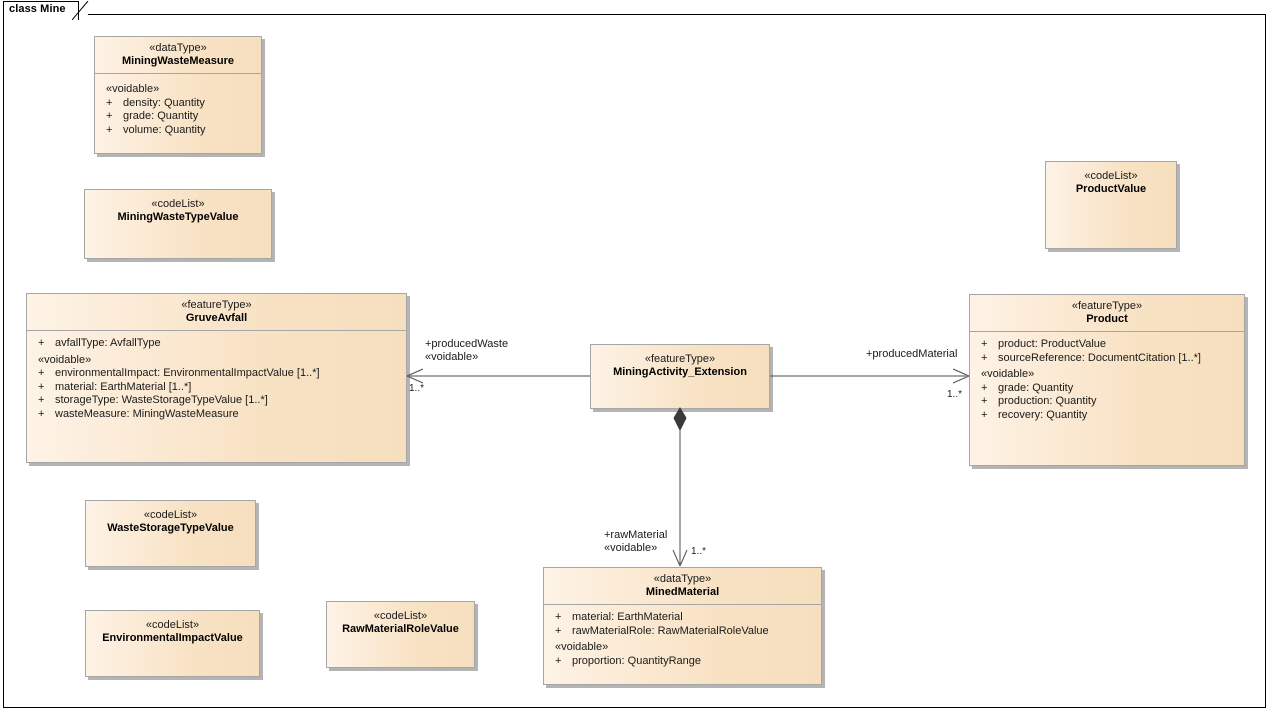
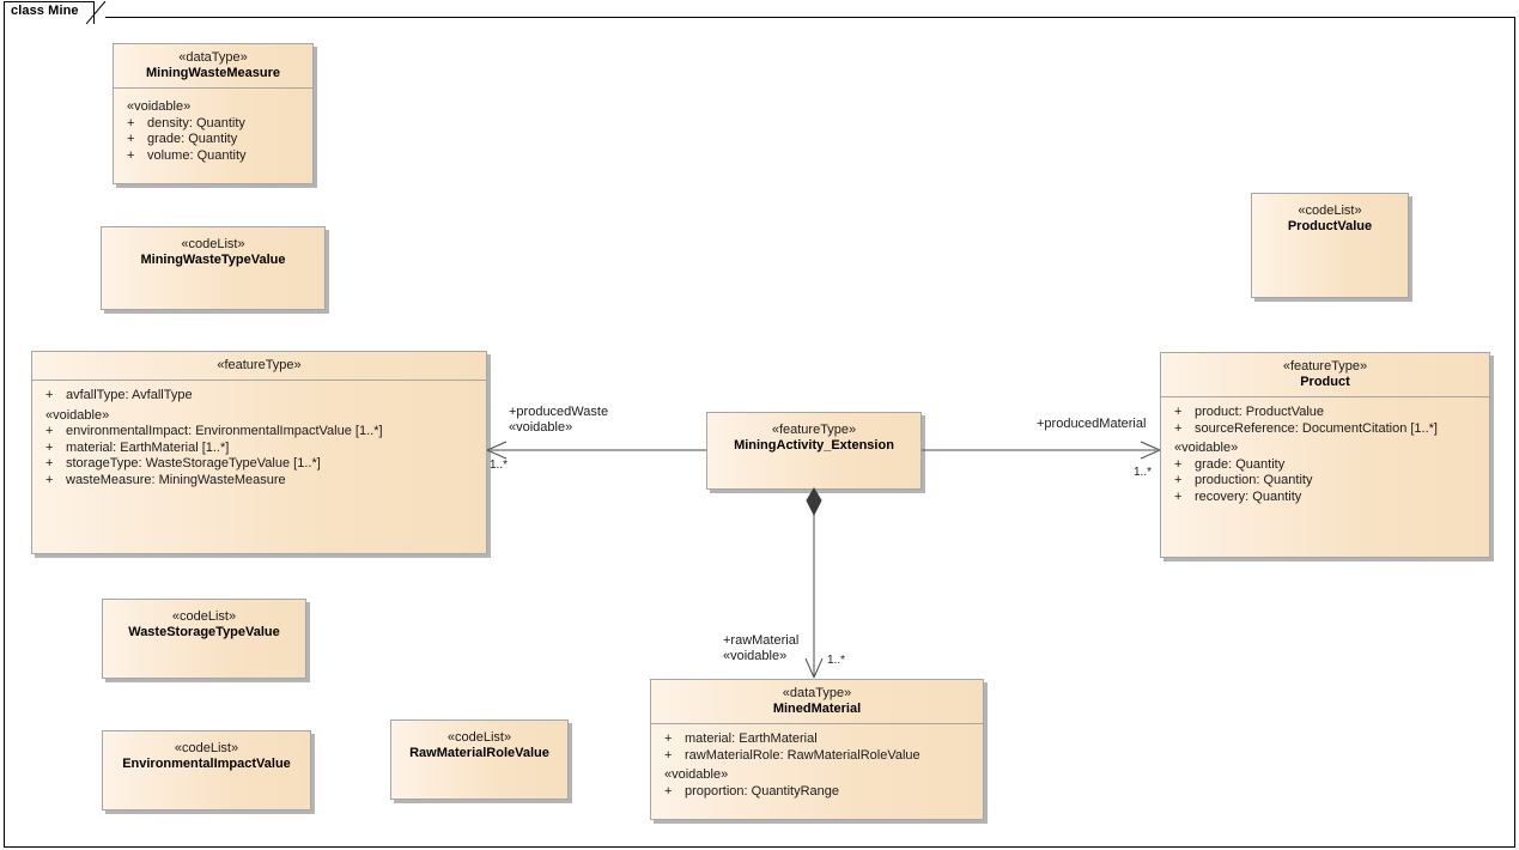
  class Mine
  «dataType»
  MiningWasteMeasure
  «voidable»
  +
  density: Quantity
  +
  grade: Quantity
  +
  volume: Quantity
  «codeList»
  MiningWasteTypeValue
  «codeList»
  ProductValue
  «featureType»
- GruveAvfall
  +
  avfallType: AvfallType
  «voidable»
  +
  environmentalImpact: EnvironmentalImpactValue [1..*]
  +
  material: EarthMaterial [1..*]
  +
  storageType: WasteStorageTypeValue [1..*]
  +
  wasteMeasure: MiningWasteMeasure
  «featureType»
  MiningActivity_Extension
  «featureType»
  Product
  +
  product: ProductValue
  +
  sourceReference: DocumentCitation [1..*]
  «voidable»
  +
  grade: Quantity
  +
  production: Quantity
  +
  recovery: Quantity
  «codeList»
  WasteStorageTypeValue
  «codeList»
  EnvironmentalImpactValue
  «codeList»
  RawMaterialRoleValue
  «dataType»
  MinedMaterial
  +
  material: EarthMaterial
  +
  rawMaterialRole: RawMaterialRoleValue
  «voidable»
  +
  proportion: QuantityRange
  +producedWaste
  «voidable»
  1..*
  +producedMaterial
  1..*
  +rawMaterial
  «voidable»
  1..*
